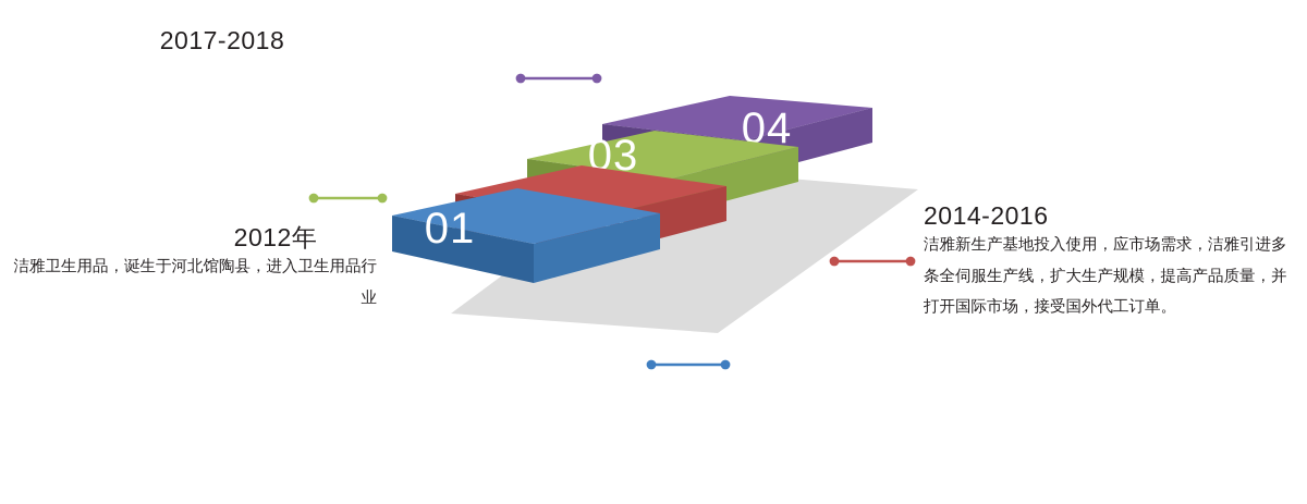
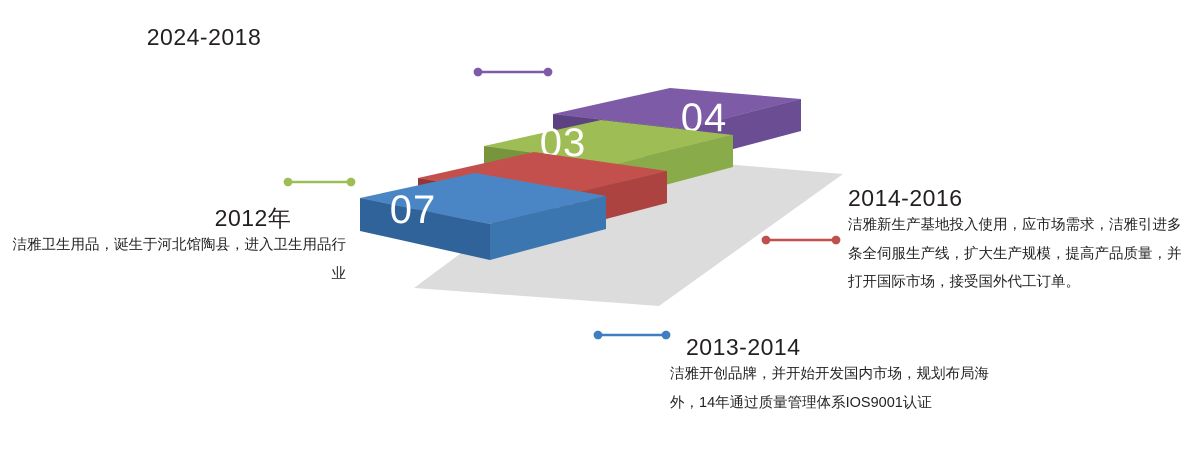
  04
  03
- 01
+ 07
- 2017-2018
+ 2024-2018
  2012年
  洁雅卫生用品，诞生于河北馆陶县，进入卫生用品行业
+ 2013-2014
+ 洁雅开创品牌，并开始开发国内市场，规划布局海外，14年通过质量管理体系IOS9001认证
  2014-2016
  洁雅新生产基地投入使用，应市场需求，洁雅引进多条全伺服生产线，扩大生产规模，提高产品质量，并打开国际市场，接受国外代工订单。
